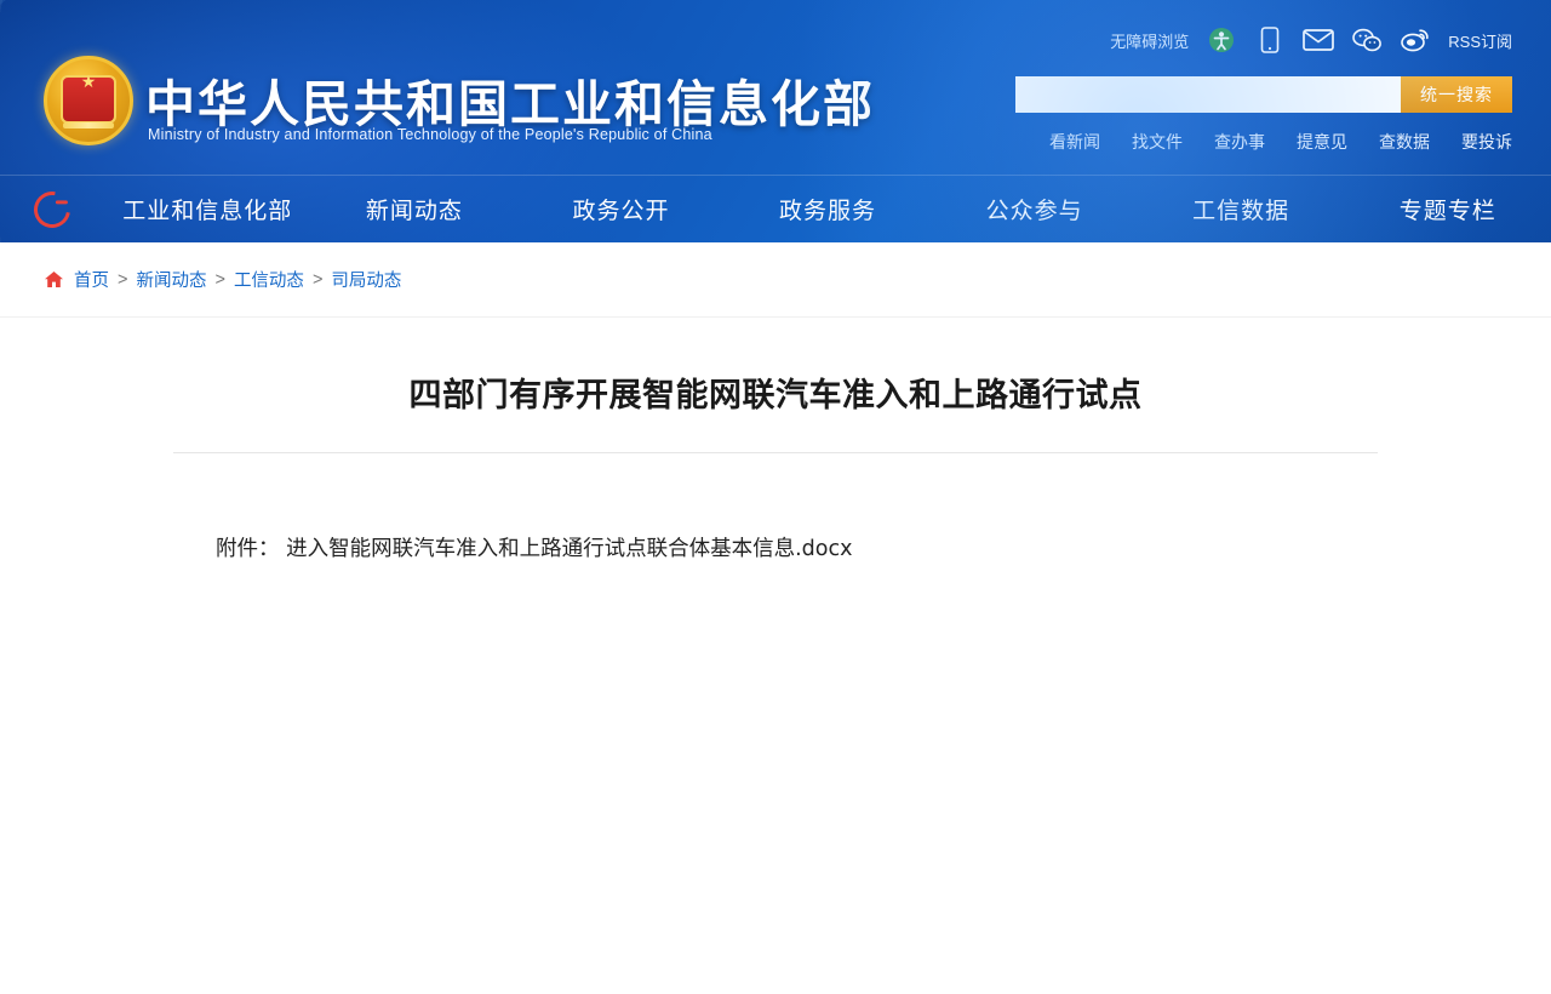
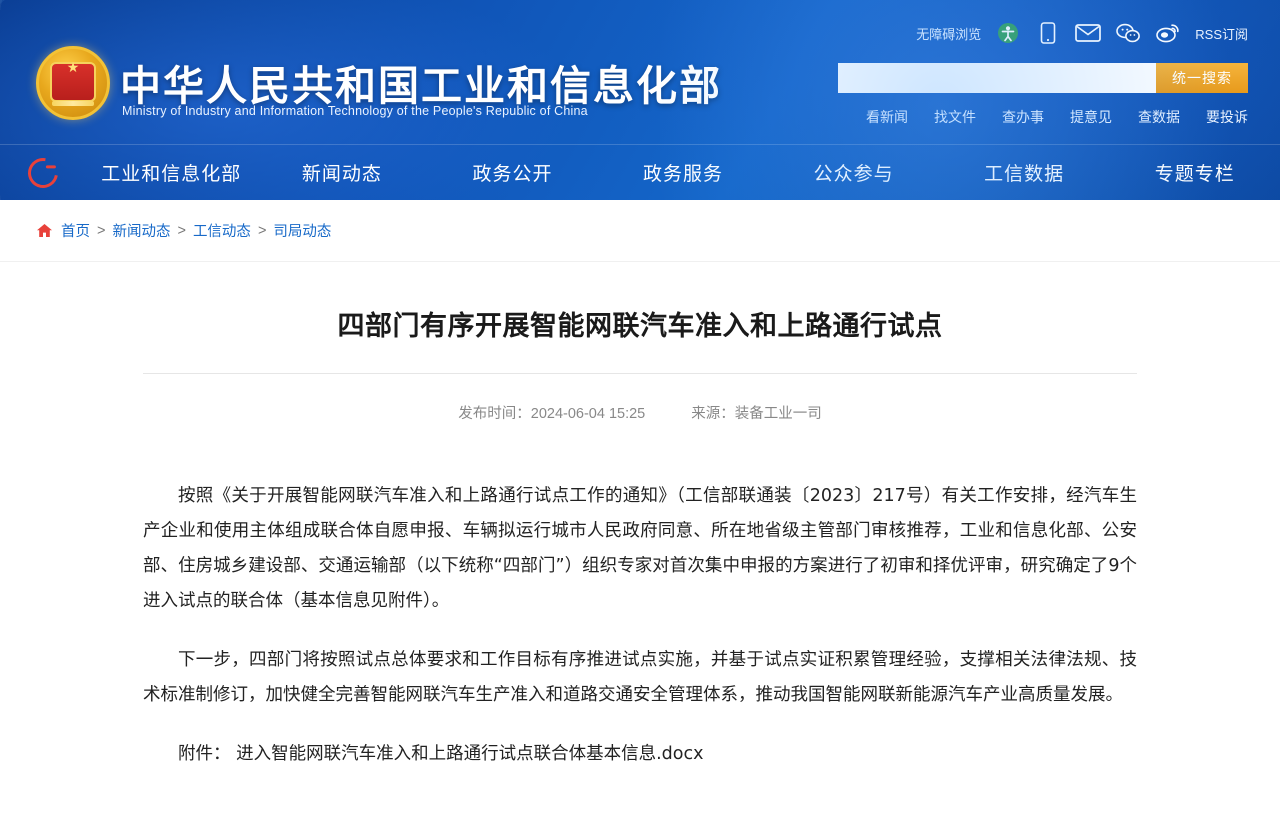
  ★
  中华人民共和国工业和信息化
  Ministry of Industry and Information Technology of the People's Republic of China
  工业和信息化部
  新闻动态
  政务公开
  首页
  >
  新闻动态
  >
  工信动态
  >
  司局动态
  四部门有序开展智能网联汽车准入和上路通行试点
+ 发布时间：2024-06-04 15:25
+ 来源：装备工业一司
+ 按照《关于开展智能网联汽车准入和上路通行试点工作的通知》（工信部联通装〔2023〕217号）有关工作安排，经汽车生产企业和使用主体组成联合体自愿申报、车辆拟运行城市人民政府同意、所在地省级主管部门审核推荐，工业和信息化部、公安部、住房城乡建设部、交通运输部（以下统称“四部门”）组织专家对首次集中申报的方案进行了初审和择优评审，研究确定了9个进入试点的联合体（基本信息见附件）。
+ 下一步，四部门将按照试点总体要求和工作目标有序推进试点实施，并基于试点实证积累管理经验，支撑相关法律法规、技术标准制修订，加快健全完善智能网联汽车生产准入和道路交通安全管理体系，推动我国智能网联新能源汽车产业高质量发展。
  附件： 进入智能网联汽车准入和上路通行试点联合体基本信息.docx
